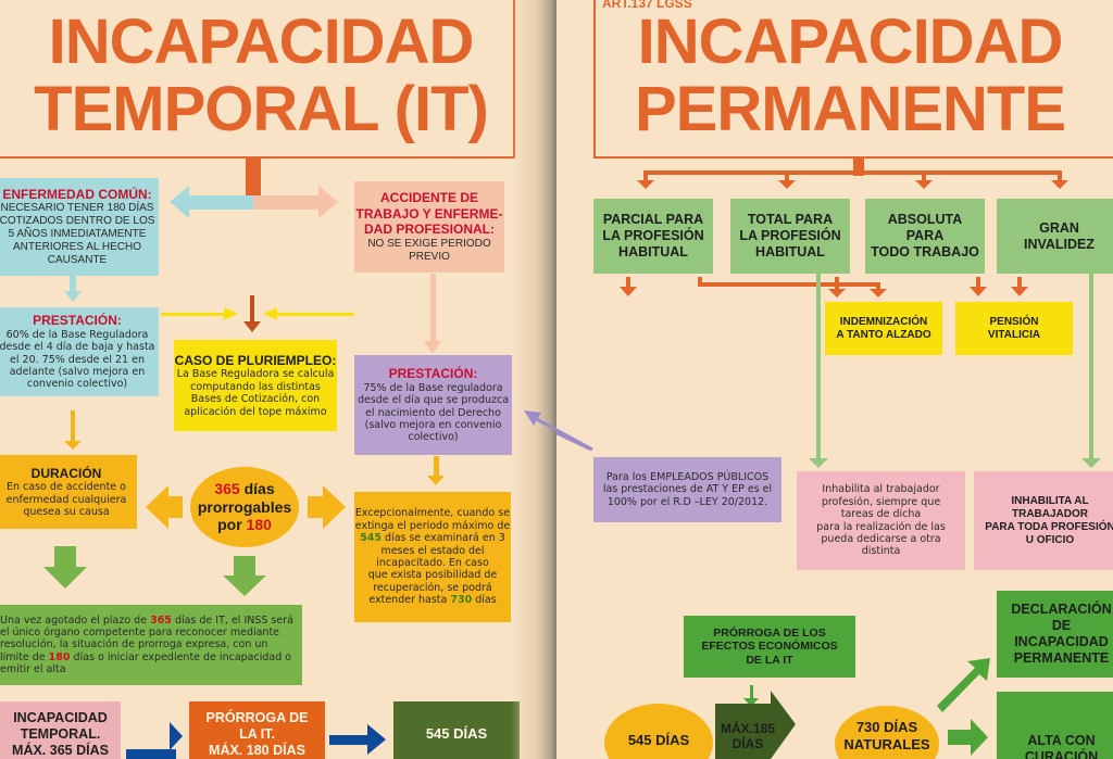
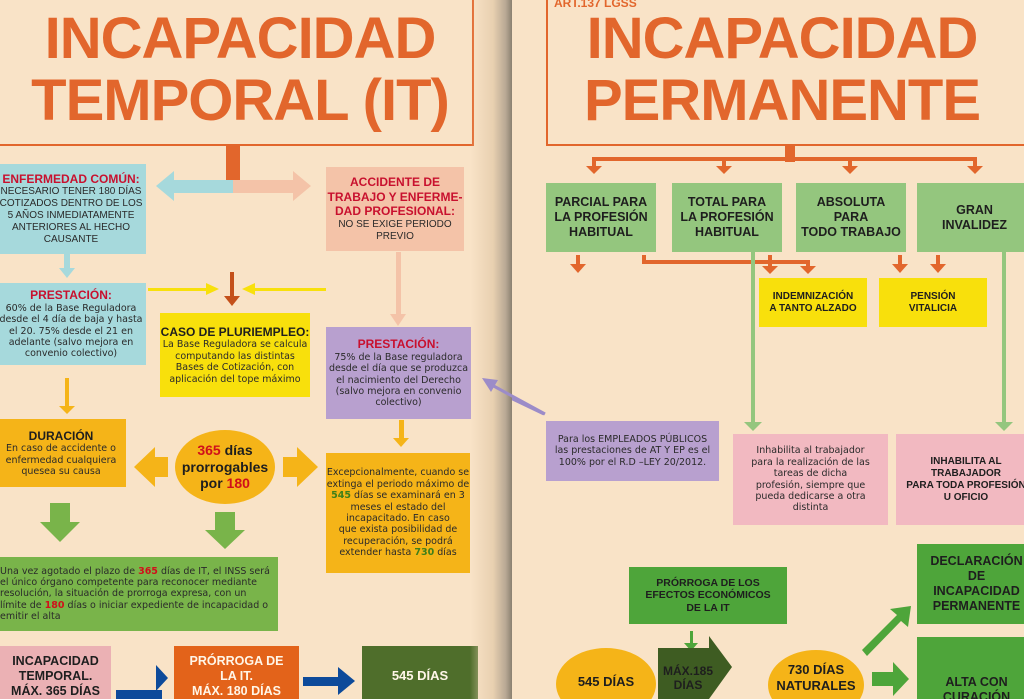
  INCAPACIDAD
  TEMPORAL (IT)
  ENFERMEDAD COMÚN:
  NECESARIO TENER 180 DÍAS
  COTIZADOS DENTRO DE LOS
  5 AÑOS INMEDIATAMENTE
  ANTERIORES AL HECHO
  CAUSANTE
  ACCIDENTE DE
  TRABAJO Y ENFERME-
  DAD PROFESIONAL:
  NO SE EXIGE PERIODO
  PREVIO
  PRESTACIÓN:
  60% de la Base Reguladora
  desde el 4 día de baja y hasta
  el 20. 75% desde el 21 en
  adelante (salvo mejora en
  convenio colectivo)
  CASO DE PLURIEMPLEO:
  La Base Reguladora se calcula
  computando las distintas
  Bases de Cotización, con
  aplicación del tope máximo
  PRESTACIÓN:
  75% de la Base reguladora
  desde el día que se produzca
  el nacimiento del Derecho
  (salvo mejora en convenio
  colectivo)
  DURACIÓN
  En caso de accidente o
  enfermedad cualquiera
  quesea su causa
  365 días
  prorrogables
  por 180
  Excepcionalmente, cuando se
  extinga el periodo máximo de
  545 días se examinará en 3
  meses el estado del
  incapacitado. En caso
  que exista posibilidad de
  recuperación, se podrá
  extender hasta 730 días
  Una vez agotado el plazo de 365 días de IT, el INSS será
  el único órgano competente para reconocer mediante
  resolución, la situación de prorroga expresa, con un
  límite de 180 días o iniciar expediente de incapacidad o
  emitir el alta
  INCAPACIDAD
  TEMPORAL.
  MÁX. 365 DÍAS
  PRÓRROGA DE
  LA IT.
  MÁX. 180 DÍAS
  545 DÍAS
  ART.137 LGSS
  INCAPACIDAD
  PERMANENTE
  PARCIAL PARA
  LA PROFESIÓN
  HABITUAL
  TOTAL PARA
  LA PROFESIÓN
  HABITUAL
  ABSOLUTA
  PARA
  TODO TRABAJO
  GRAN
  INVALIDEZ
  INDEMNIZACIÓN
  A TANTO ALZADO
  PENSIÓN
  VITALICIA
  Para los EMPLEADOS PÚBLICOS
  las prestaciones de AT Y EP es el
  100% por el R.D –LEY 20/2012.
  Inhabilita al trabajador
- profesión, siempre que
+ para la realización de las
  tareas de dicha
- para la realización de las
+ profesión, siempre que
  pueda dedicarse a otra
  distinta
  INHABILITA AL
  TRABAJADOR
  PARA TODA PROFESIÓN
  U OFICIO
  PRÓRROGA DE LOS
  EFECTOS ECONÓMICOS
  DE LA IT
  DECLARACIÓN
  DE
  INCAPACIDAD
  PERMANENTE
  ALTA CON
  CURACIÓN
  545 DÍAS
  MÁX.185
  DÍAS
  730 DÍAS
  NATURALES
